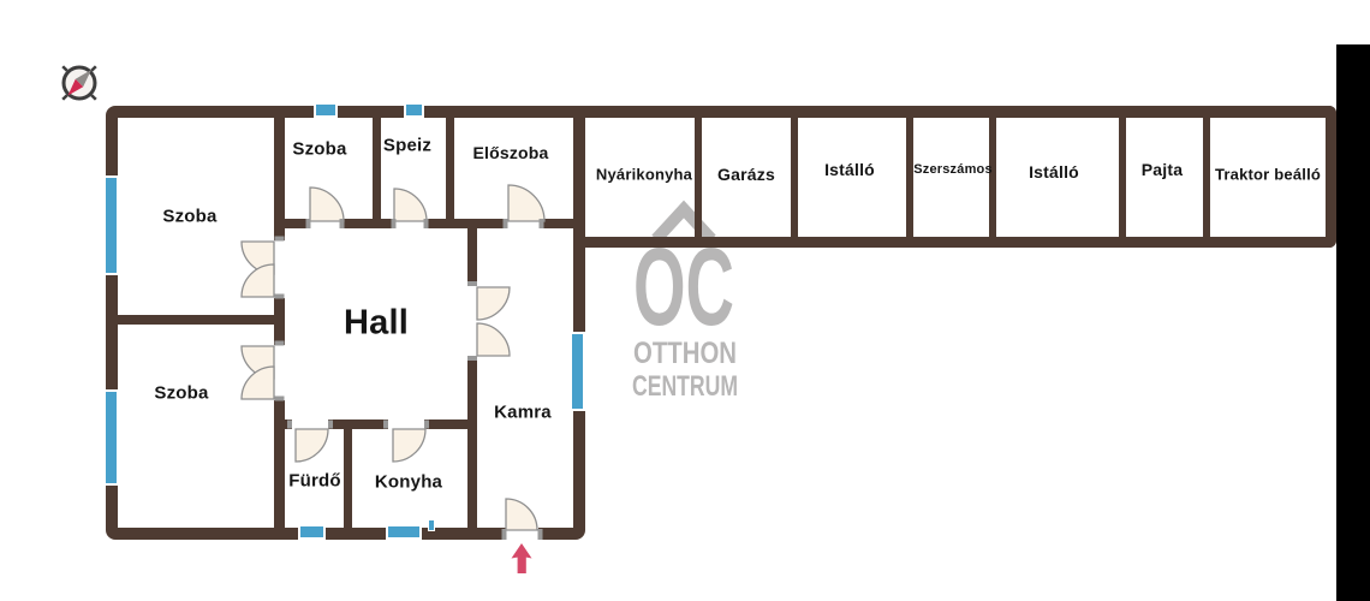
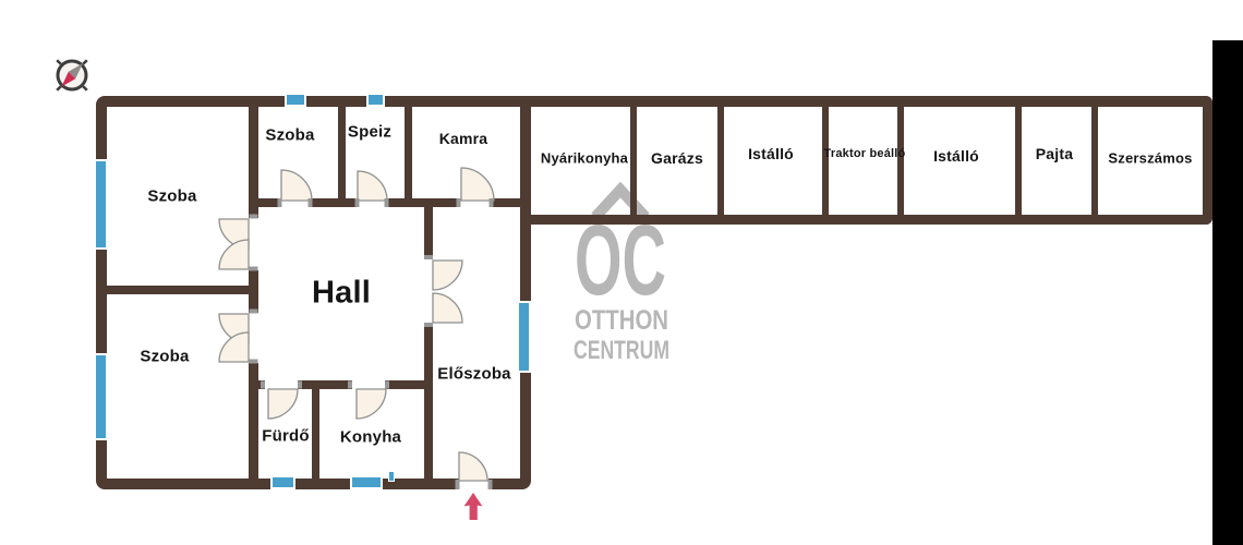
  OC
  OTTHON
  CENTRUM
  Szoba
  Szoba
  Szoba
  Speiz
- Előszoba
+ Kamra
  Hall
- Kamra
+ Előszoba
  Fürdő
  Konyha
  Nyárikonyha
  Garázs
  Istálló
- Szerszámos
+ Traktor beálló
  Istálló
  Pajta
- Traktor beálló
+ Szerszámos
